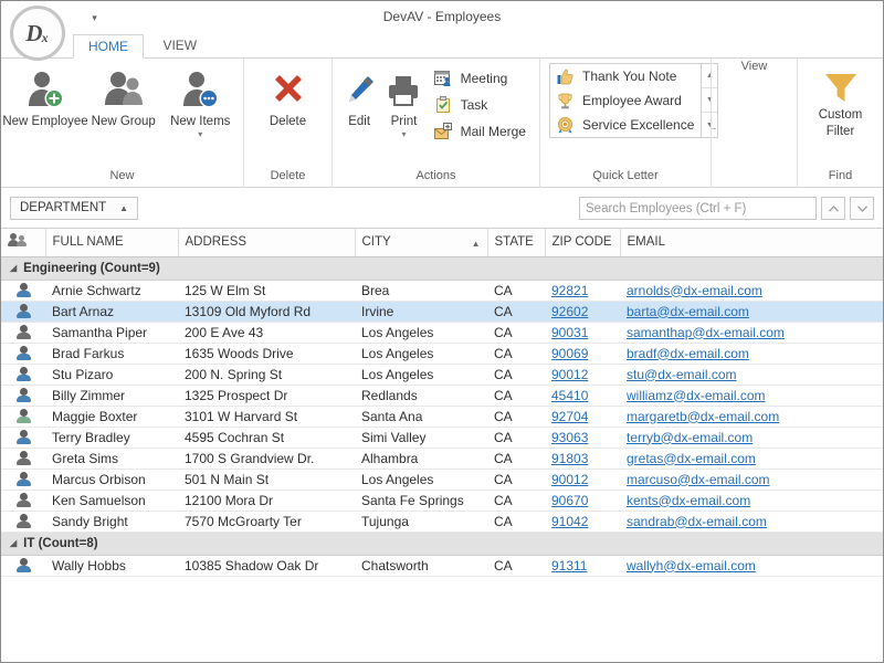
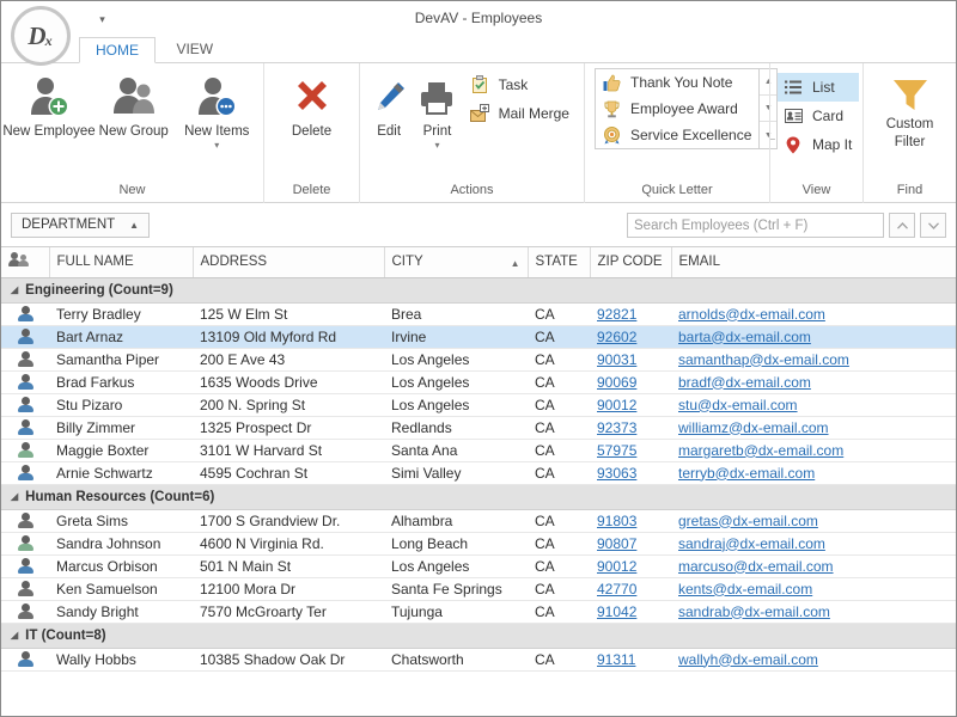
  ▾
  DevAV - Employees
  D
  x
  HOME VIEW
  New Employee
  New Group
  New Items
  ▾
  New
  Delete
  Delete
  Edit
  Print
  ▾
- Meeting
  Task
  Mail Merge
  Actions
  Thank You Note
  Employee Award
  Service Excellence
  Quick Letter
+ List
+ Card
+ Map It
  View
  Custom
  Filter
  Find
  DEPARTMENT
  ▲
  Search Employees (Ctrl + F)
  	FULL NAME	ADDRESS	CITY ▲	STATE	ZIP CODE	EMAIL
  ◢ Engineering (Count=9)
- 	Arnie Schwartz	125 W Elm St	Brea	CA	92821	arnolds@dx-email.com
+ 	Terry Bradley	125 W Elm St	Brea	CA	92821	arnolds@dx-email.com
  	Bart Arnaz	13109 Old Myford Rd	Irvine	CA	92602	barta@dx-email.com
  	Samantha Piper	200 E Ave 43	Los Angeles	CA	90031	samanthap@dx-email.com
  	Brad Farkus	1635 Woods Drive	Los Angeles	CA	90069	bradf@dx-email.com
  	Stu Pizaro	200 N. Spring St	Los Angeles	CA	90012	stu@dx-email.com
- 	Billy Zimmer	1325 Prospect Dr	Redlands	CA	45410	williamz@dx-email.com
+ 	Billy Zimmer	1325 Prospect Dr	Redlands	CA	92373	williamz@dx-email.com
- 	Maggie Boxter	3101 W Harvard St	Santa Ana	CA	92704	margaretb@dx-email.com
+ 	Maggie Boxter	3101 W Harvard St	Santa Ana	CA	57975	margaretb@dx-email.com
- 	Terry Bradley	4595 Cochran St	Simi Valley	CA	93063	terryb@dx-email.com
+ 	Arnie Schwartz	4595 Cochran St	Simi Valley	CA	93063	terryb@dx-email.com
+ ◢ Human Resources (Count=6)
  	Greta Sims	1700 S Grandview Dr.	Alhambra	CA	91803	gretas@dx-email.com
+ 	Sandra Johnson	4600 N Virginia Rd.	Long Beach	CA	90807	sandraj@dx-email.com
  	Marcus Orbison	501 N Main St	Los Angeles	CA	90012	marcuso@dx-email.com
- 	Ken Samuelson	12100 Mora Dr	Santa Fe Springs	CA	90670	kents@dx-email.com
+ 	Ken Samuelson	12100 Mora Dr	Santa Fe Springs	CA	42770	kents@dx-email.com
  	Sandy Bright	7570 McGroarty Ter	Tujunga	CA	91042	sandrab@dx-email.com
  ◢ IT (Count=8)
  	Wally Hobbs	10385 Shadow Oak Dr	Chatsworth	CA	91311	wallyh@dx-email.com
